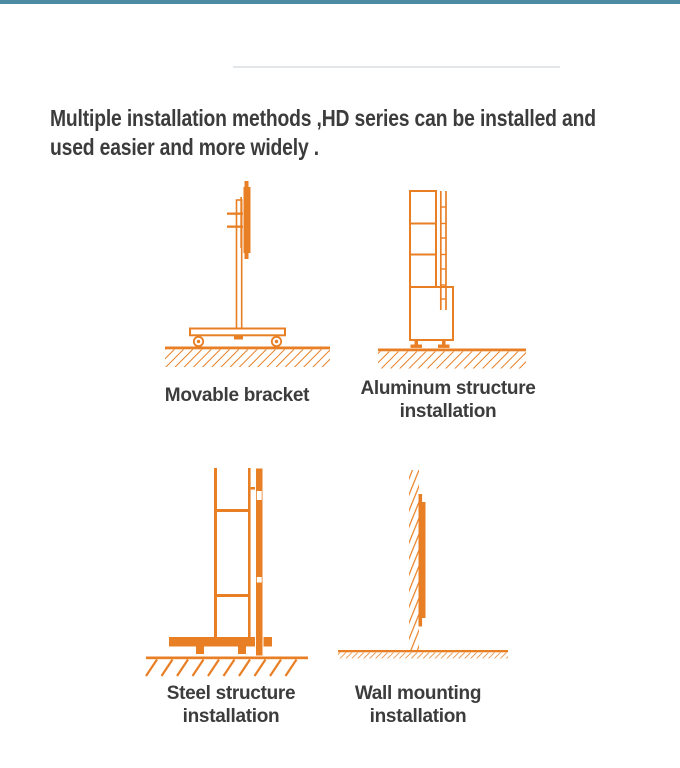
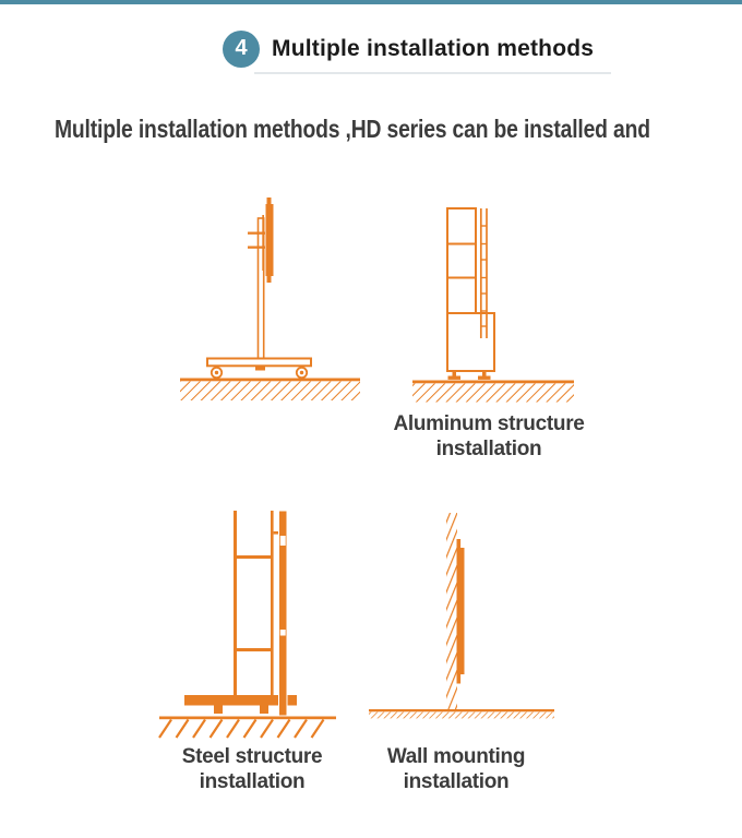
+ 4
+ Multiple installation methods
  Multiple installation methods ,HD series can be installed and
- used easier and more widely .
- Movable bracket
  Aluminum structure
  installation
  Steel structure
  installation
  Wall mounting
  installation
